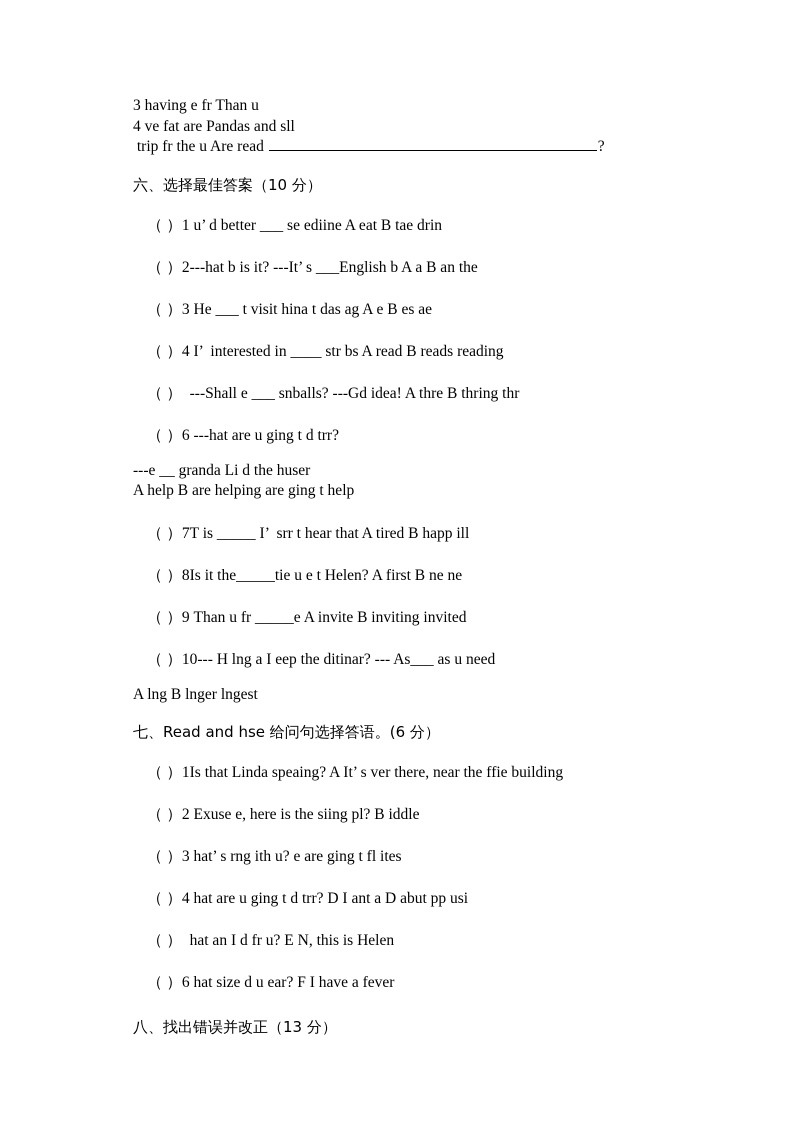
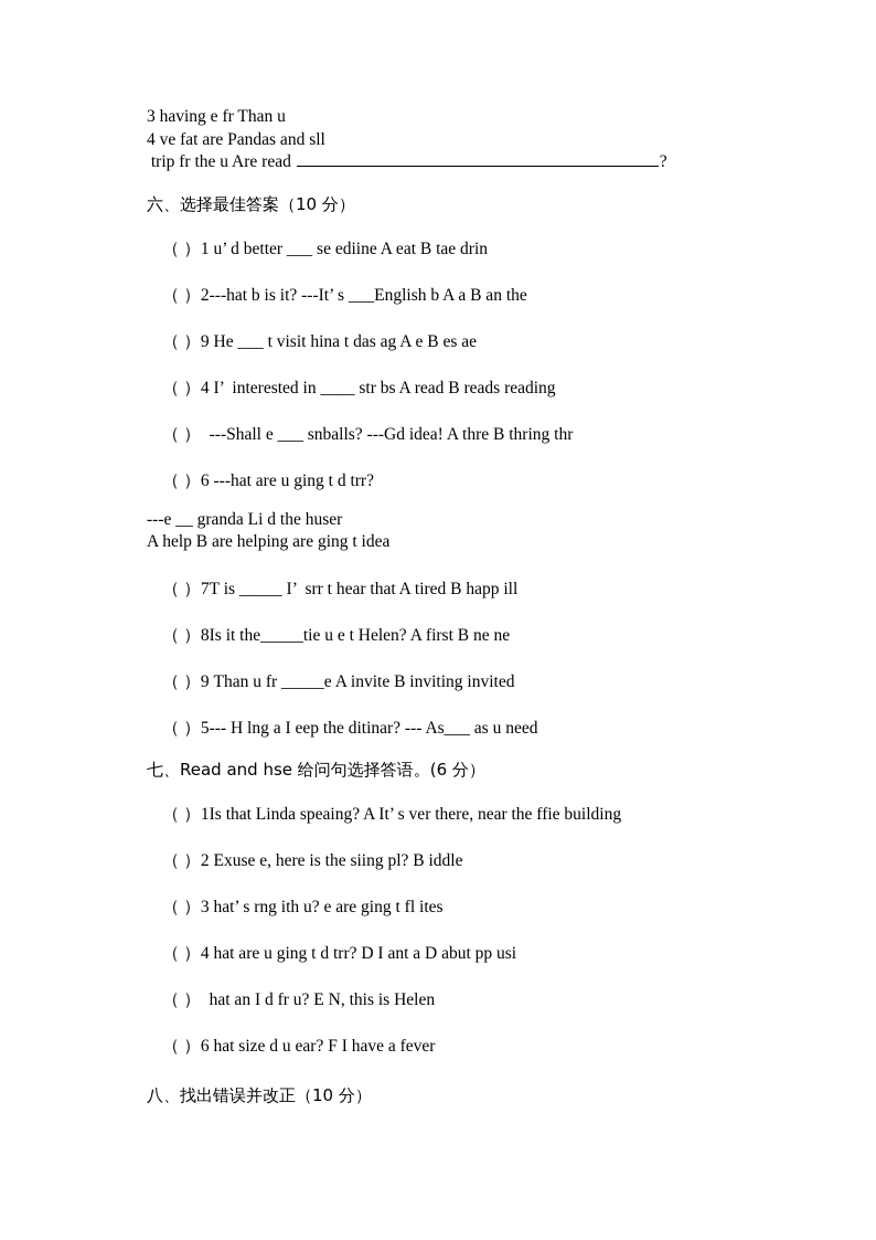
  3 having e fr Than u
  4 ve fat are Pandas and sll
  trip fr the u Are read ?
  六、选择最佳答案（10 分）
  （ ）1 u’ d better ___ se ediine A eat B tae drin
  （ ）2---hat b is it? ---It’ s ___English b A a B an the
- （ ）3 He ___ t visit hina t das ag A e B es ae
+ （ ）9 He ___ t visit hina t das ag A e B es ae
  （ ）4 I’ interested in ____ str bs A read B reads reading
  （ ） ---Shall e ___ snballs? ---Gd idea! A thre B thring thr
  （ ）6 ---hat are u ging t d trr?
  ---e __ granda Li d the huser
- A help B are helping are ging t help
+ A help B are helping are ging t idea
  （ ）7T is _____ I’ srr t hear that A tired B happ ill
  （ ）8Is it the_____tie u e t Helen? A first B ne ne
  （ ）9 Than u fr _____e A invite B inviting invited
- （ ）10--- H lng a I eep the ditinar? --- As___ as u need
+ （ ）5--- H lng a I eep the ditinar? --- As___ as u need
- A lng B lnger lngest
  七、Read and hse 给问句选择答语。(6 分）
  （ ）1Is that Linda speaing? A It’ s ver there, near the ffie building
  （ ）2 Exuse e, here is the siing pl? B iddle
  （ ）3 hat’ s rng ith u? e are ging t fl ites
  （ ）4 hat are u ging t d trr? D I ant a D abut pp usi
  （ ） hat an I d fr u? E N, this is Helen
  （ ）6 hat size d u ear? F I have a fever
- 八、找出错误并改正（13 分）
+ 八、找出错误并改正（10 分）
